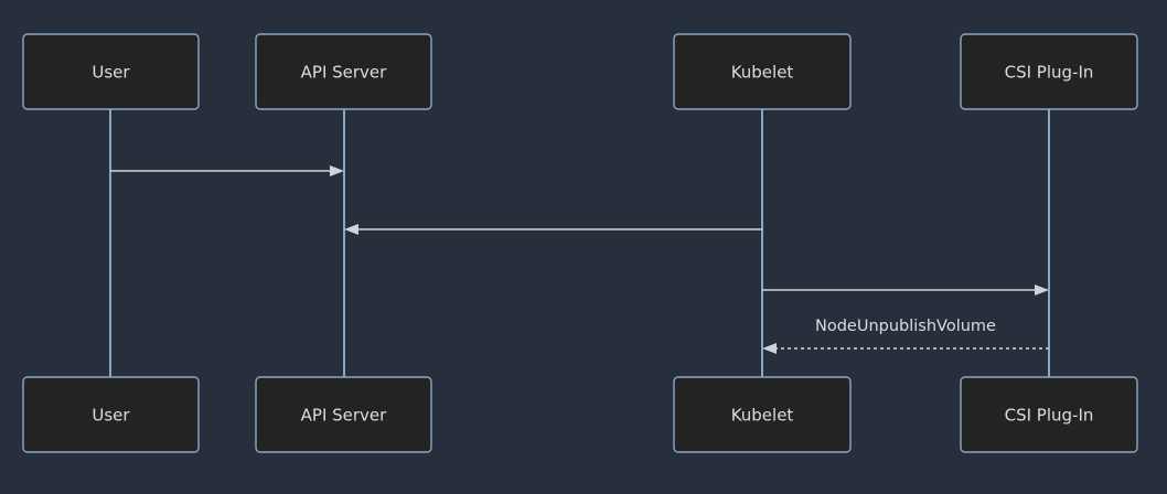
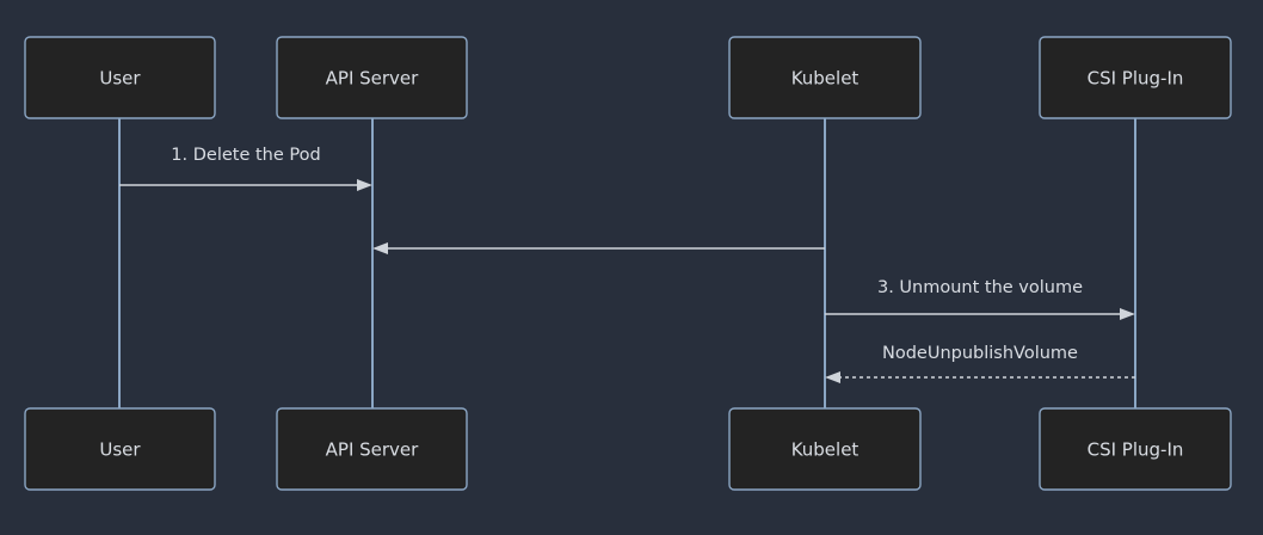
  User
  API Server
  Kubelet
  CSI Plug-In
+ 1. Delete the Pod
+ 3. Unmount the volume
  NodeUnpublishVolume
  User
  API Server
  Kubelet
  CSI Plug-In
